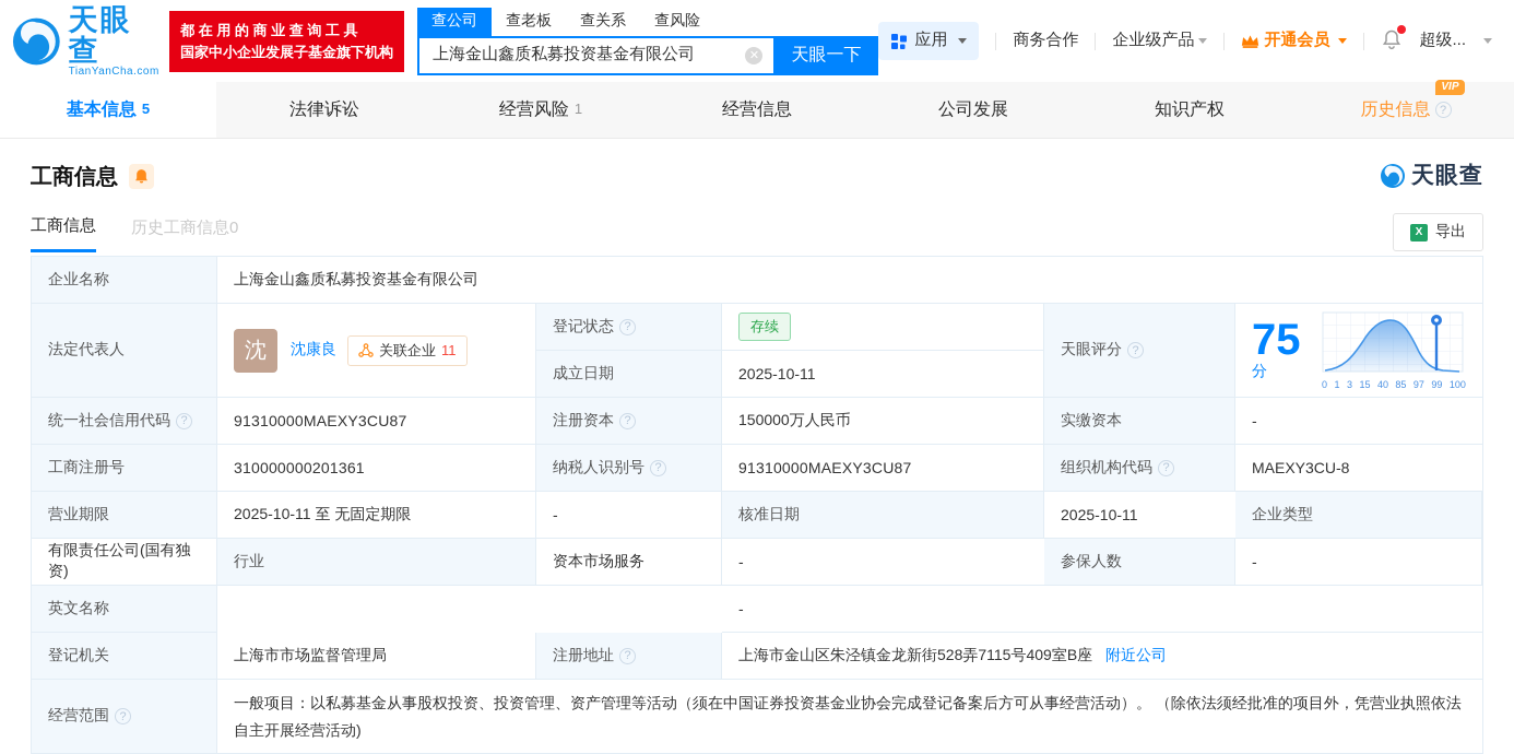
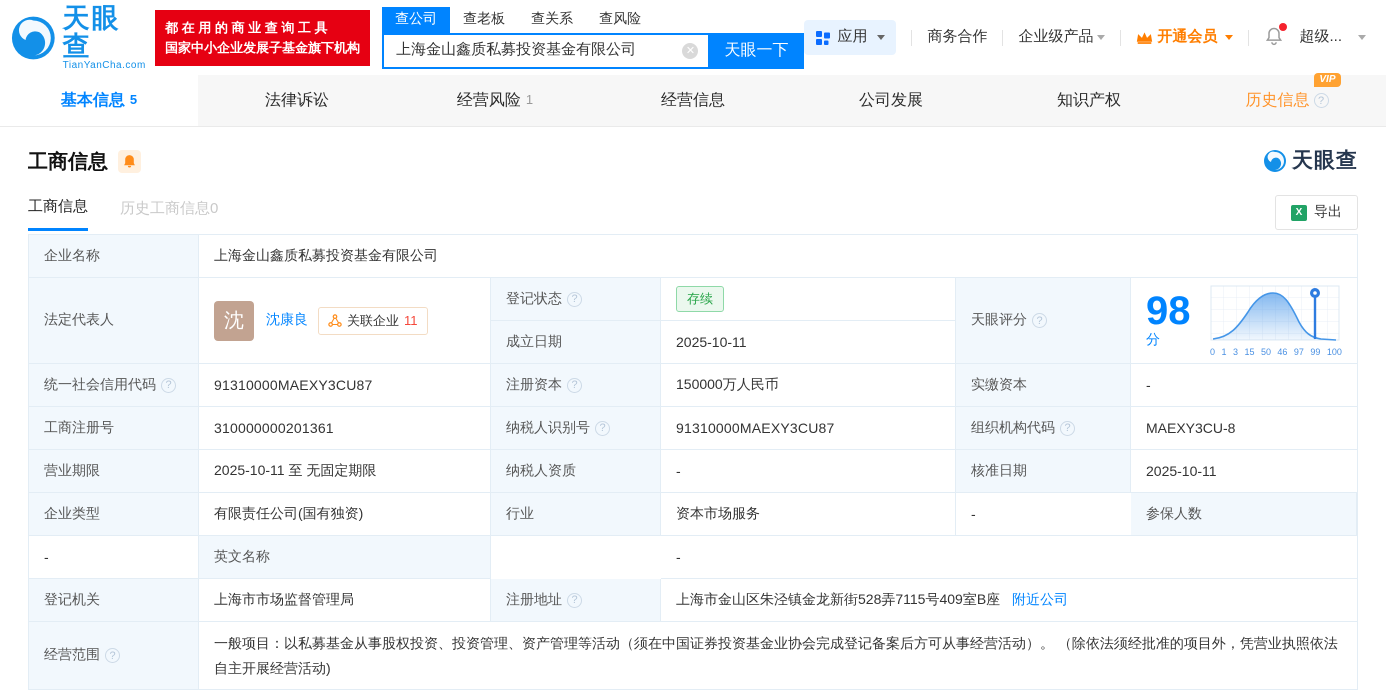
  天眼查
  TianYanCha.com
  都 在 用 的 商 业 查 询 工 具
  国家中小企业发展子基金旗下机构
  查公司
  查老板
  查关系
  查风险
  上海金山鑫质私募投资基金有限公司
  ✕
  天眼一下
  应用
  商务合作
  企业级产品
  开通会员
  超级...
  基本信息
  5
  法律诉讼
  经营风险
  1
  经营信息
  公司发展
  知识产权
  历史信息
  VIP
  工商信息
  天眼查
  工商信息
  历史工商信息0
  导出
  企业名称
  上海金山鑫质私募投资基金有限公司
  法定代表人
  沈
  沈康良
  关联企业
  11
  登记状态
  存续
  成立日期
  2025-10-11
  天眼评分
- 75分
+ 98分
  0
  1
  3
  15
- 40
+ 50
- 85
+ 46
  97
  99
  100
  统一社会信用代码
  91310000MAEXY3CU87
  注册资本
  150000万人民币
  实缴资本
  -
  工商注册号
  310000000201361
  纳税人识别号
  91310000MAEXY3CU87
  组织机构代码
  MAEXY3CU-8
  营业期限
  2025-10-11 至 无固定期限
+ 纳税人资质
  -
  核准日期
  2025-10-11
  企业类型
  有限责任公司(国有独资)
  行业
  资本市场服务
  -
  参保人数
  -
  英文名称
  -
  登记机关
  上海市市场监督管理局
  注册地址
  上海市金山区朱泾镇金龙新街528弄7115号409室B座
  附近公司
  经营范围
  一般项目：以私募基金从事股权投资、投资管理、资产管理等活动（须在中国证券投资基金业协会完成登记备案后方可从事经营活动）。 （除依法须经批准的项目外，凭营业执照依法自主开展经营活动)
